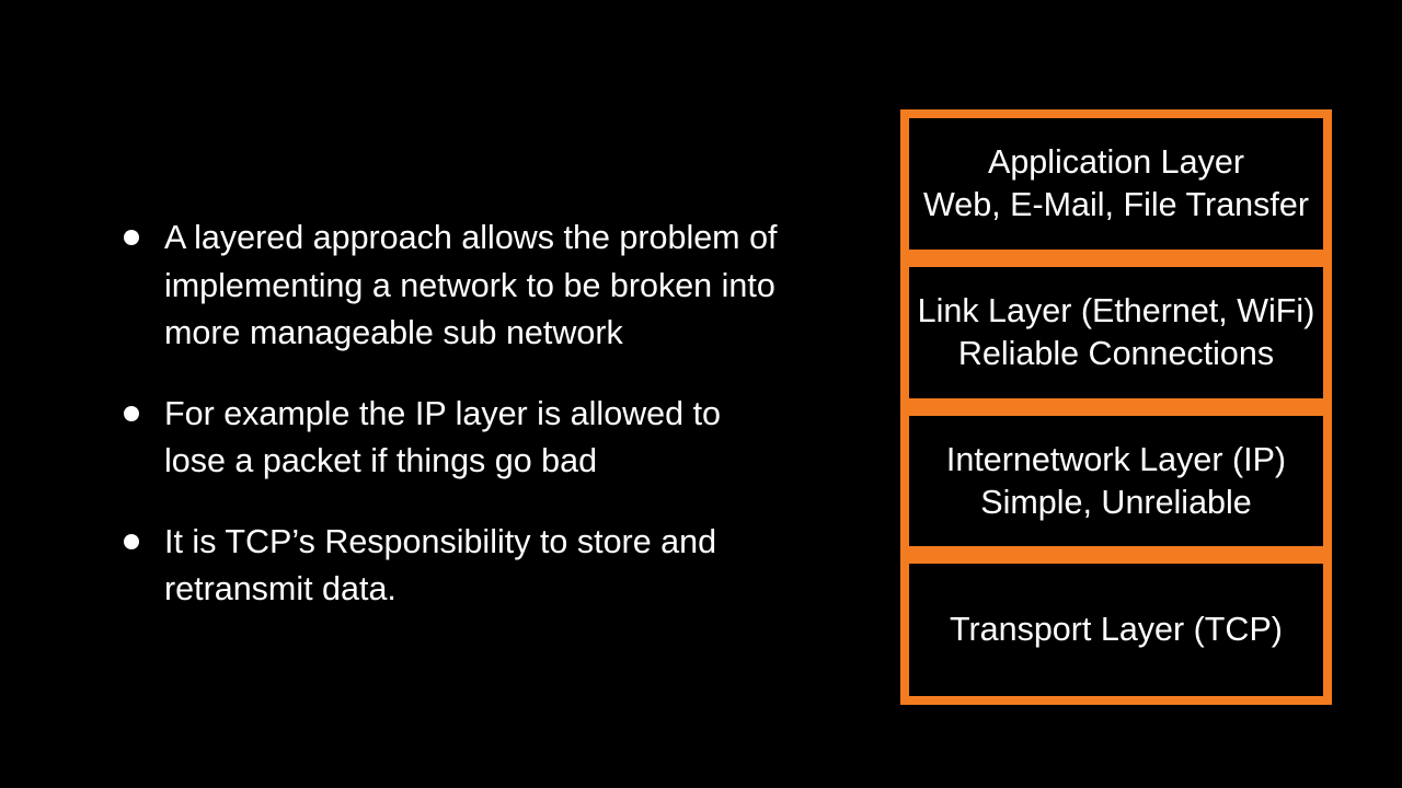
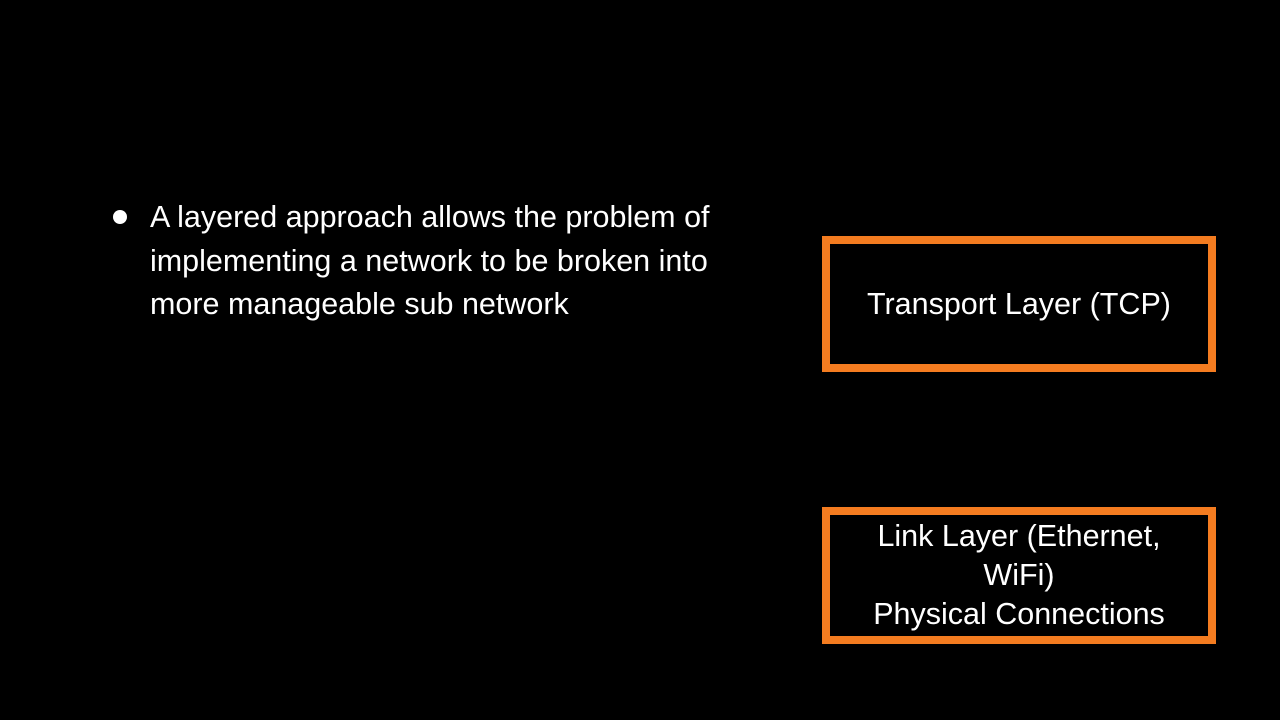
  A layered approach allows the problem of implementing a network to be broken into more manageable sub network
- For example the IP layer is allowed to lose a packet if things go bad
- It is TCP’s Responsibility to store and retransmit data.
- Application Layer
- Web, E-Mail, File Transfer
- Link Layer (Ethernet, WiFi)
+ Transport Layer (TCP)
- Reliable Connections
- Internetwork Layer (IP)
- Simple, Unreliable
- Transport Layer (TCP)
+ Link Layer (Ethernet, WiFi)
+ Physical Connections
